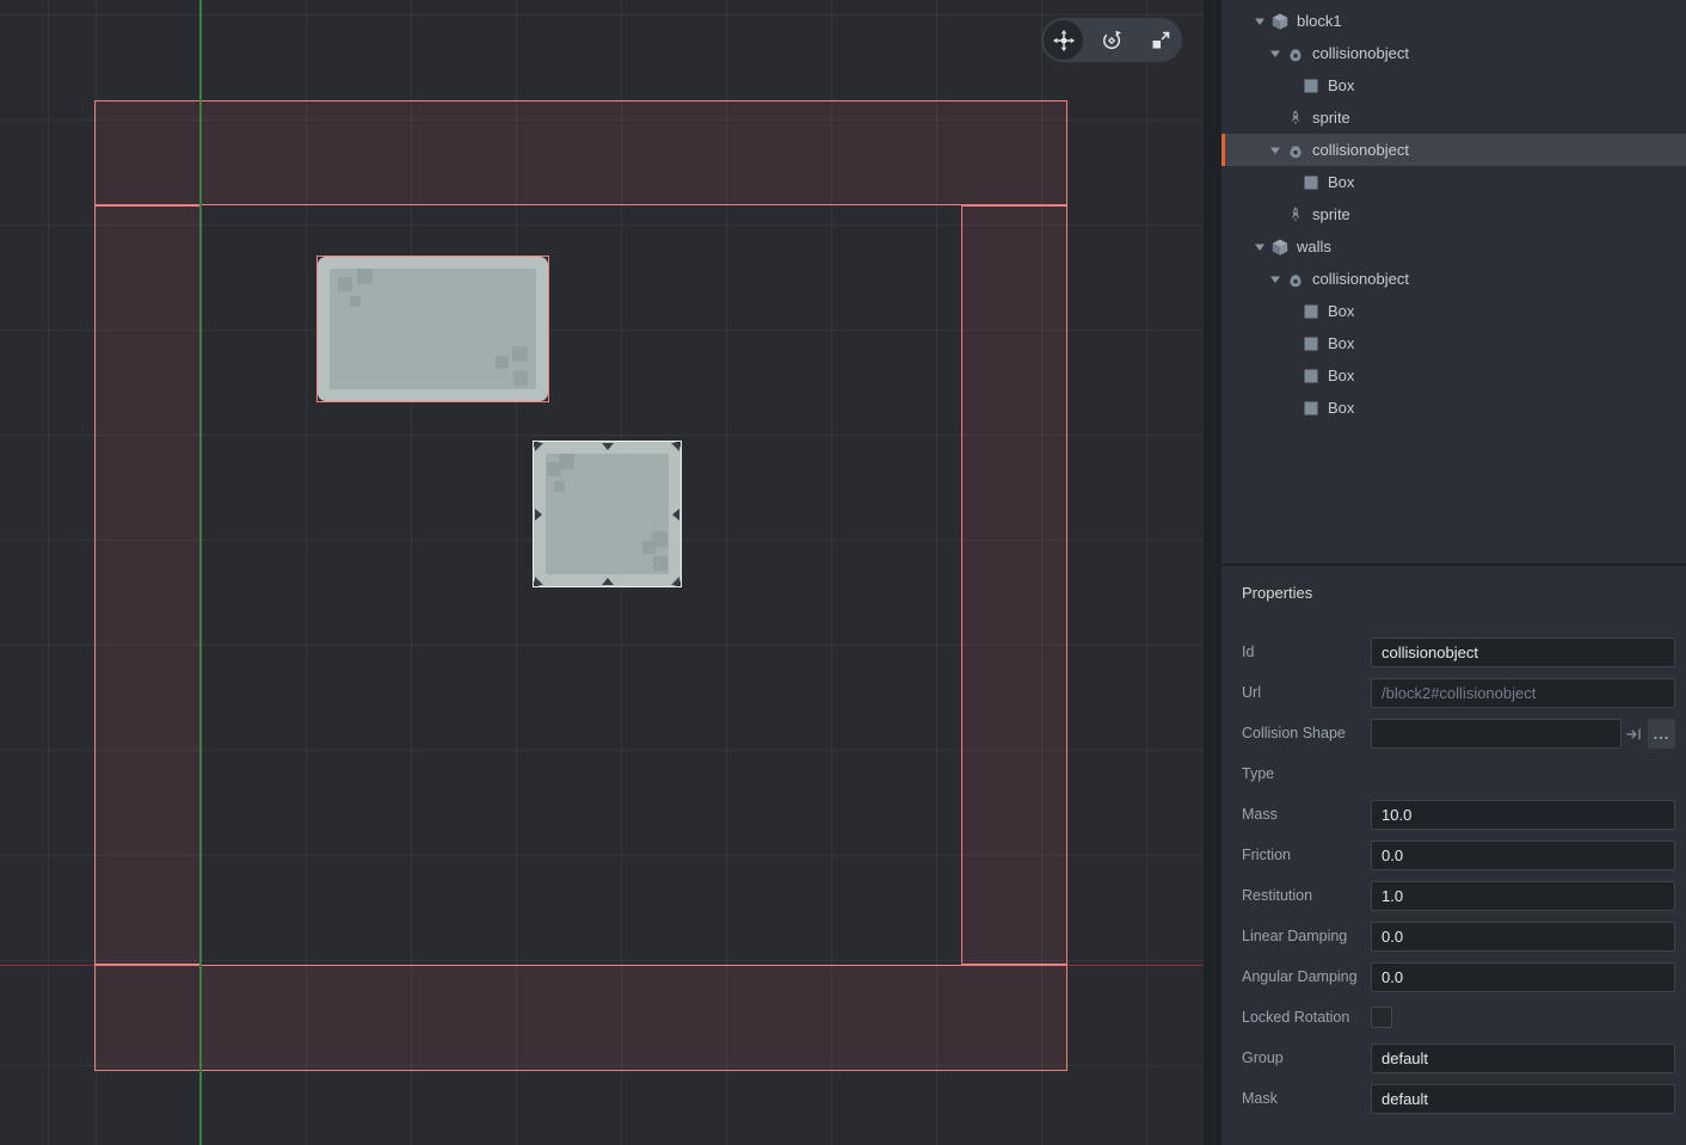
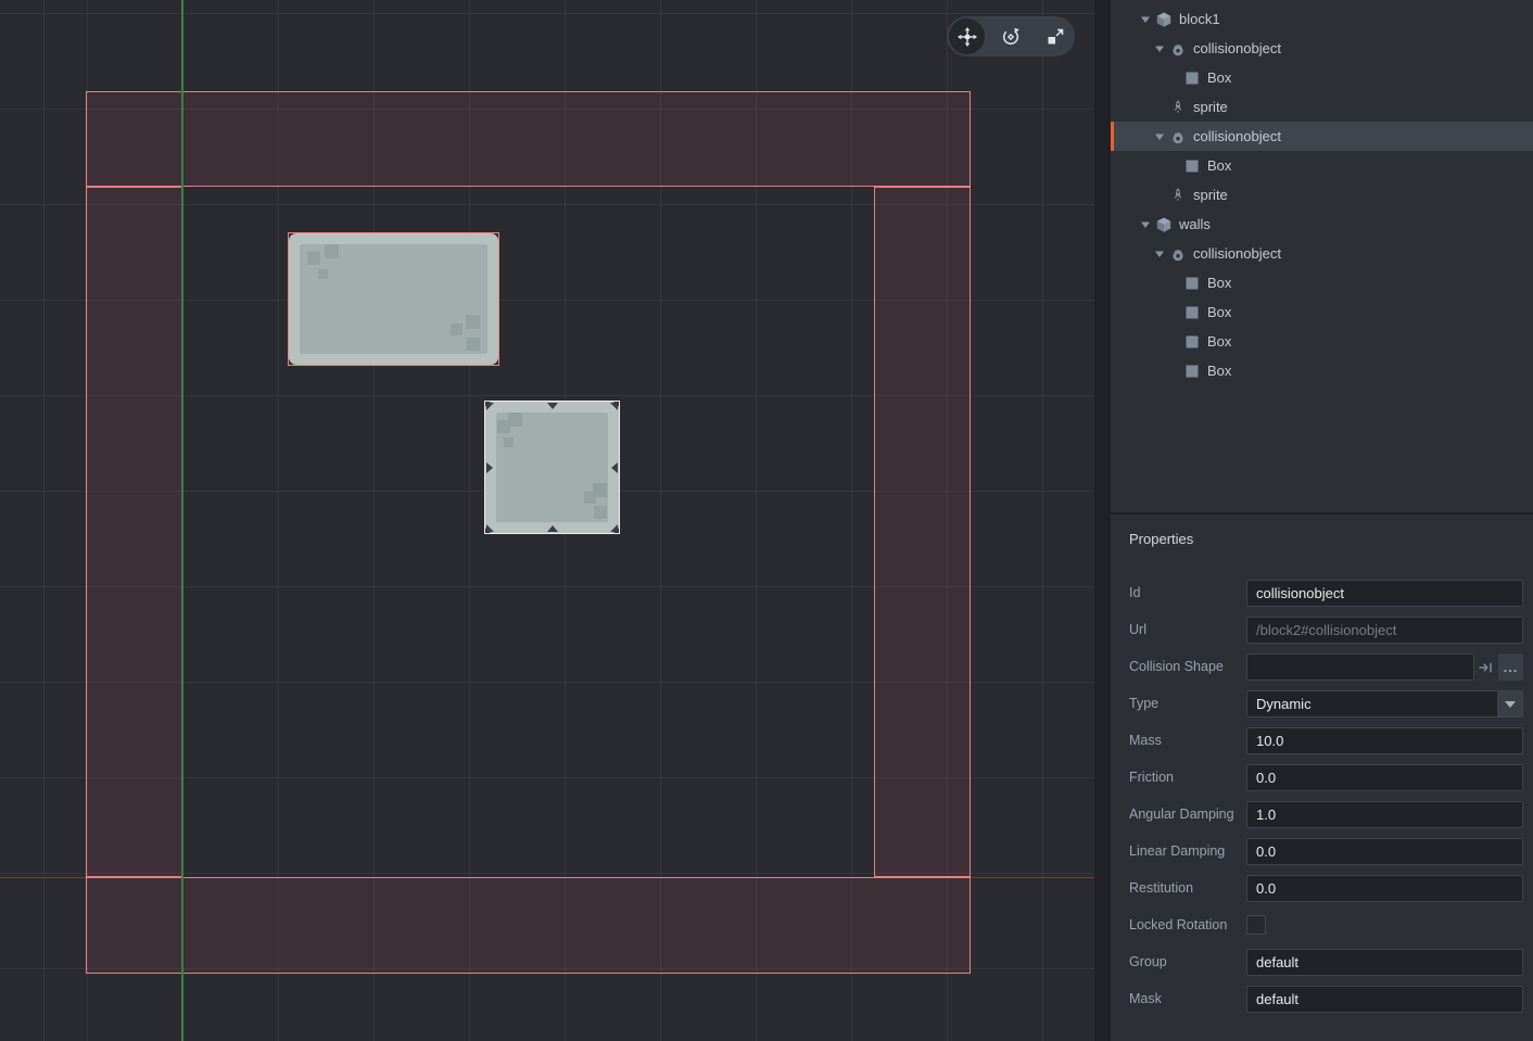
  block1
  collisionobject
  Box
  sprite
  collisionobject
  Box
  sprite
  walls
  collisionobject
  Box
  Box
  Box
  Box
  Properties
  Id
  collisionobject
  Url
  /block2#collisionobject
  Collision Shape
  ...
  Type
+ Dynamic
  Mass
  10.0
  Friction
  0.0
- Restitution
+ Angular Damping
  1.0
  Linear Damping
  0.0
- Angular Damping
+ Restitution
  0.0
  Locked Rotation
  Group
  default
  Mask
  default
